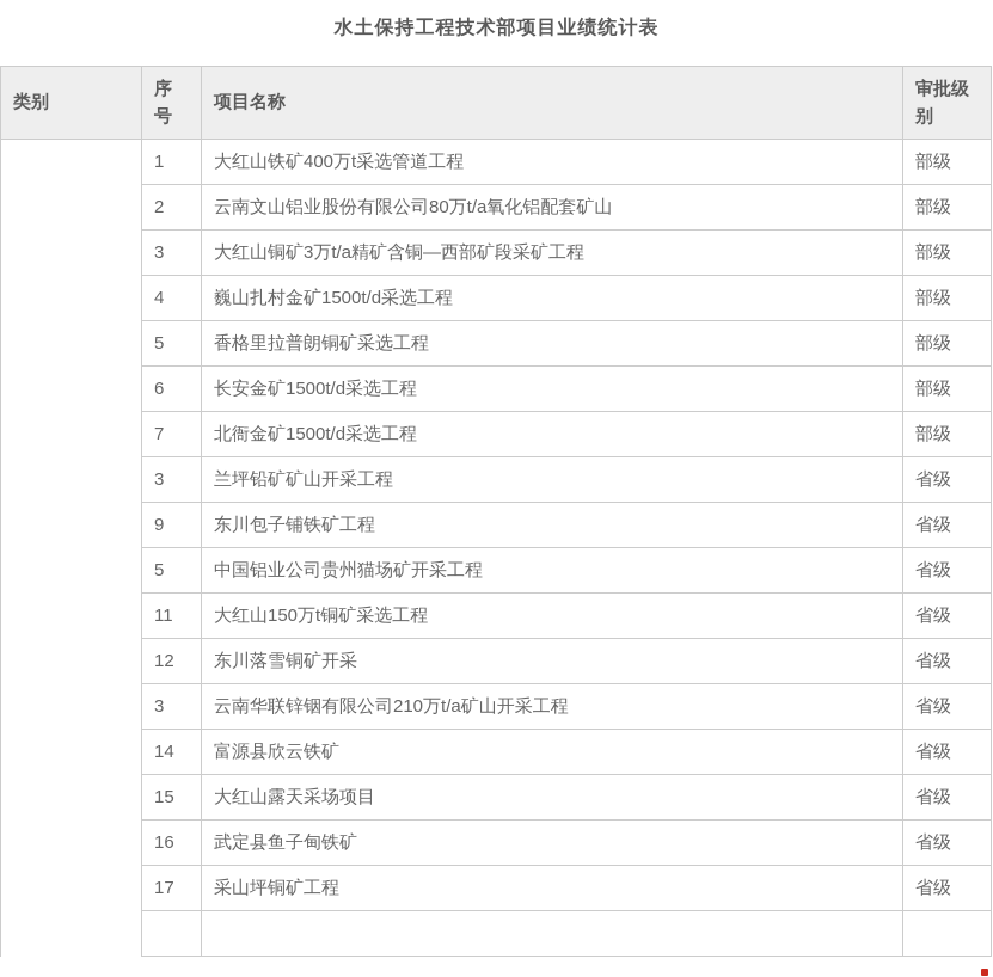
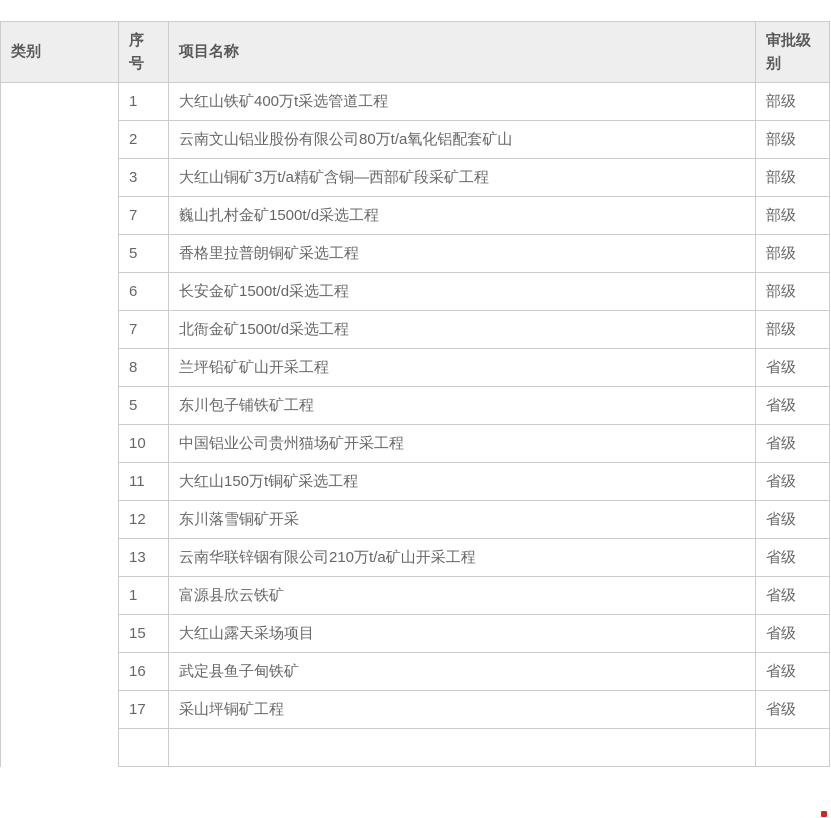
- 水土保持工程技术部项目业绩统计表
  类别	序号	项目名称	审批级别
  	1	大红山铁矿400万t采选管道工程	部级
  2	云南文山铝业股份有限公司80万t/a氧化铝配套矿山	部级
  3	大红山铜矿3万t/a精矿含铜—西部矿段采矿工程	部级
- 4	巍山扎村金矿1500t/d采选工程	部级
+ 7	巍山扎村金矿1500t/d采选工程	部级
  5	香格里拉普朗铜矿采选工程	部级
  6	长安金矿1500t/d采选工程	部级
  7	北衙金矿1500t/d采选工程	部级
- 3	兰坪铅矿矿山开采工程	省级
+ 8	兰坪铅矿矿山开采工程	省级
- 9	东川包子铺铁矿工程	省级
+ 5	东川包子铺铁矿工程	省级
- 5	中国铝业公司贵州猫场矿开采工程	省级
+ 10	中国铝业公司贵州猫场矿开采工程	省级
  11	大红山150万t铜矿采选工程	省级
  12	东川落雪铜矿开采	省级
- 3	云南华联锌铟有限公司210万t/a矿山开采工程	省级
+ 13	云南华联锌铟有限公司210万t/a矿山开采工程	省级
- 14	富源县欣云铁矿	省级
+ 1	富源县欣云铁矿	省级
  15	大红山露天采场项目	省级
  16	武定县鱼子甸铁矿	省级
  17	采山坪铜矿工程	省级
